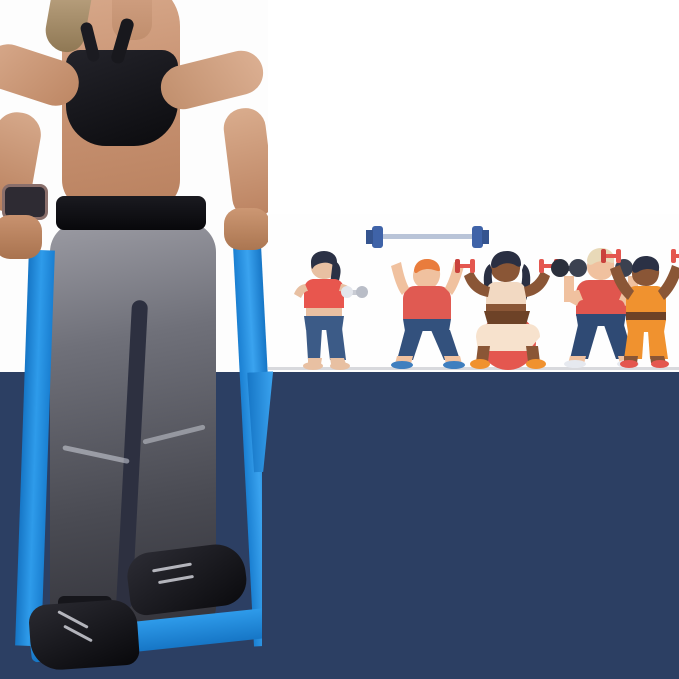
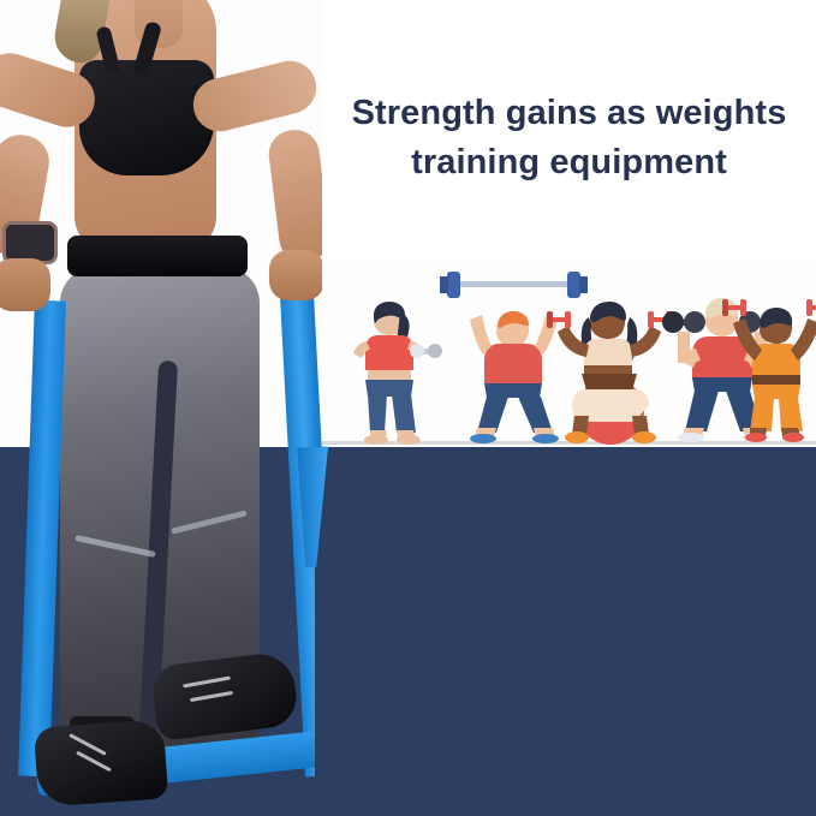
+ Strength gains as weights
+ training equipment
